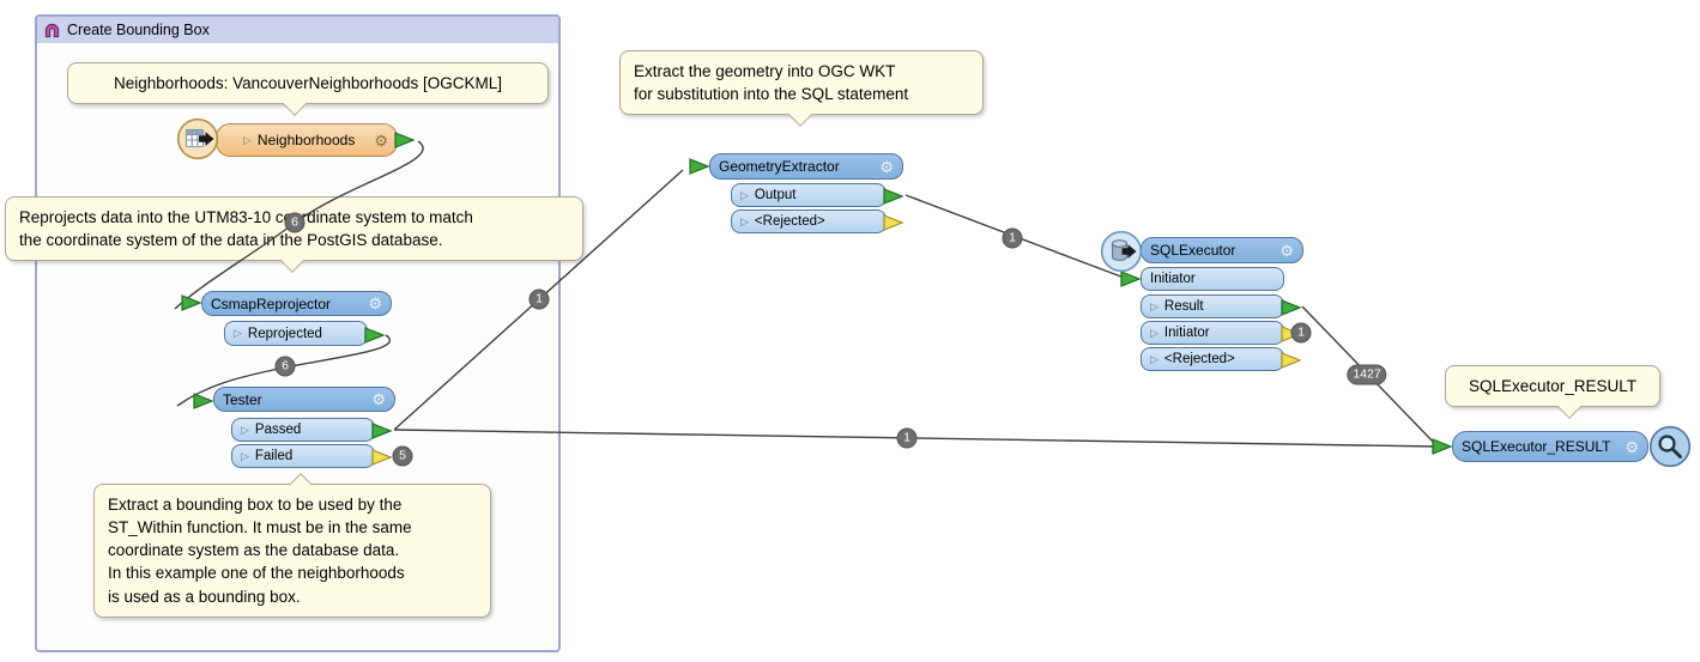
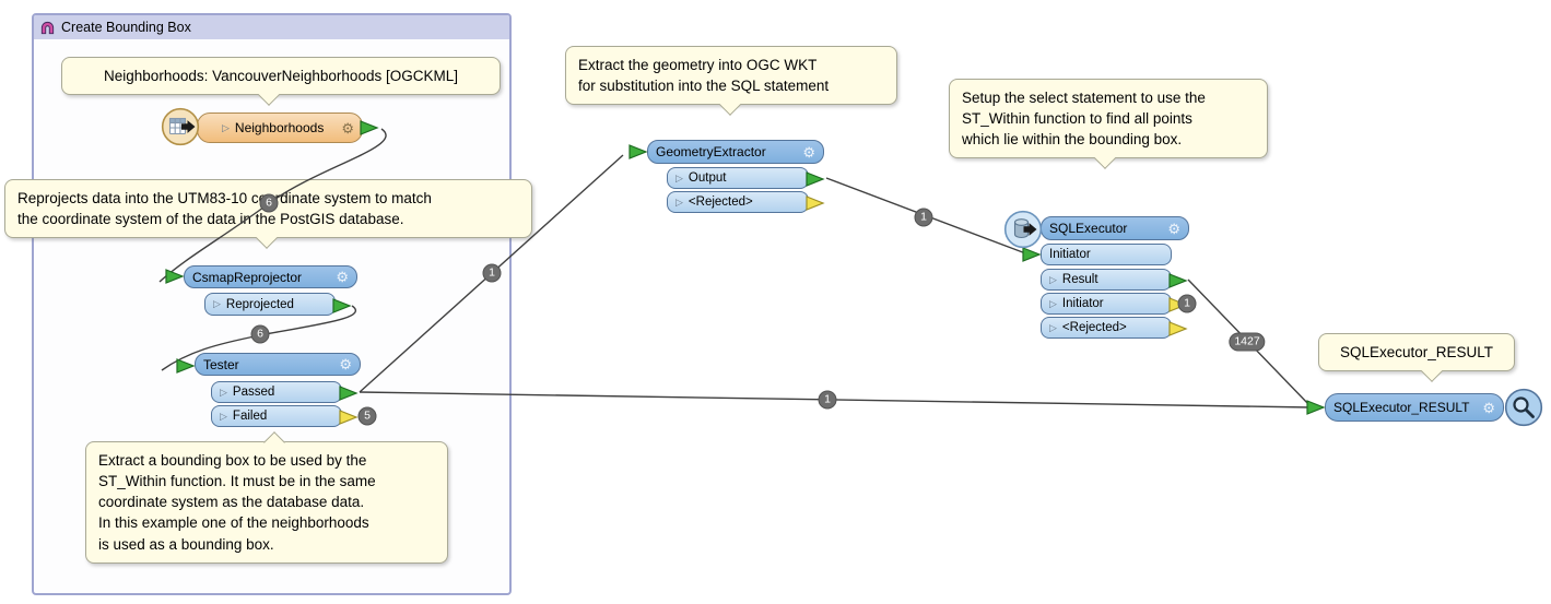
  Create Bounding Box
  Neighborhoods: VancouverNeighborhoods [OGCKML]
  Reprojects data into the UTM83-10 cdinate system to match
  the coordinate system of the data i the PostGIS database.
  Extract a bounding box to be used by the
  ST_Within function. It must be in the same
  coordinate system as the database data.
  In this example one of the neighborhoods
  is used as a bounding box.
  Extract the geometry into OGC WKT
  for substitution into the SQL statement
+ Setup the select statement to use the
+ ST_Within function to find all points
+ which lie within the bounding box.
  SQLExecutor_RESULT
  6
  6
  5
  1
  1
  1
  1
  1427
  ▷
  Neighborhoods
  ⚙
  CsmapReprojector
  ⚙
  ▷
  Reprojected
  Tester
  ⚙
  ▷
  Passed
  ▷
  Failed
  GeometryExtractor
  ⚙
  ▷
  Output
  ▷
  <Rejected>
  SQLExecutor
  ⚙
  Initiator
  ▷
  Result
  ▷
  Initiator
  ▷
  <Rejected>
  SQLExecutor_RESULT
  ⚙
